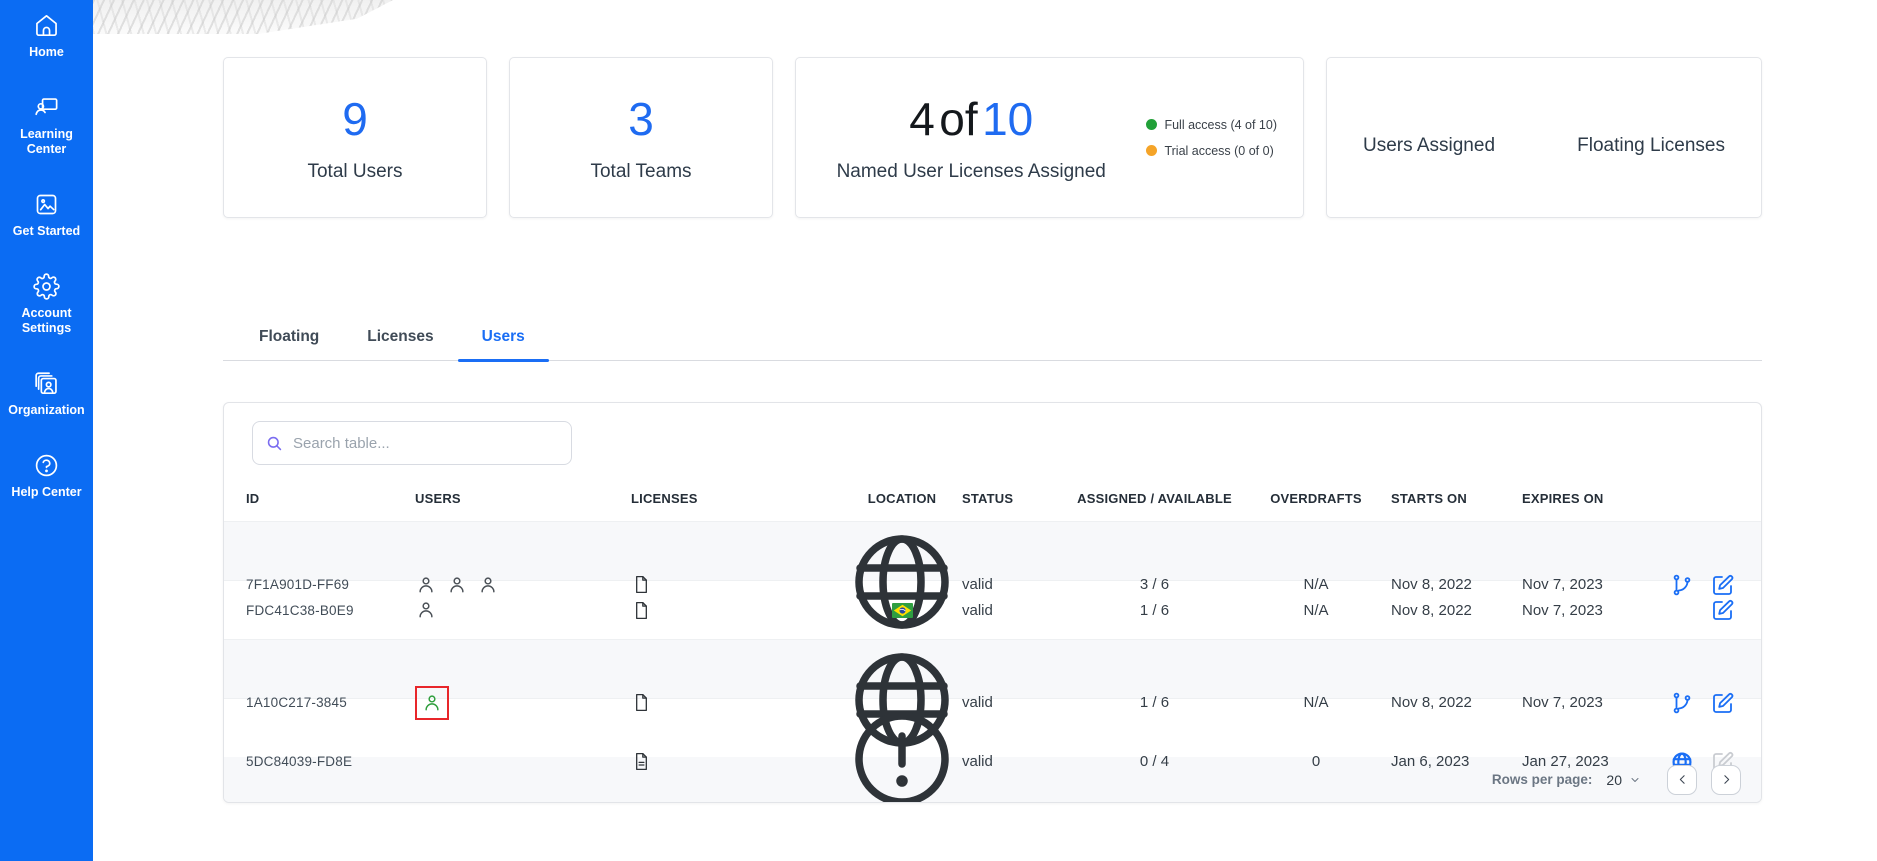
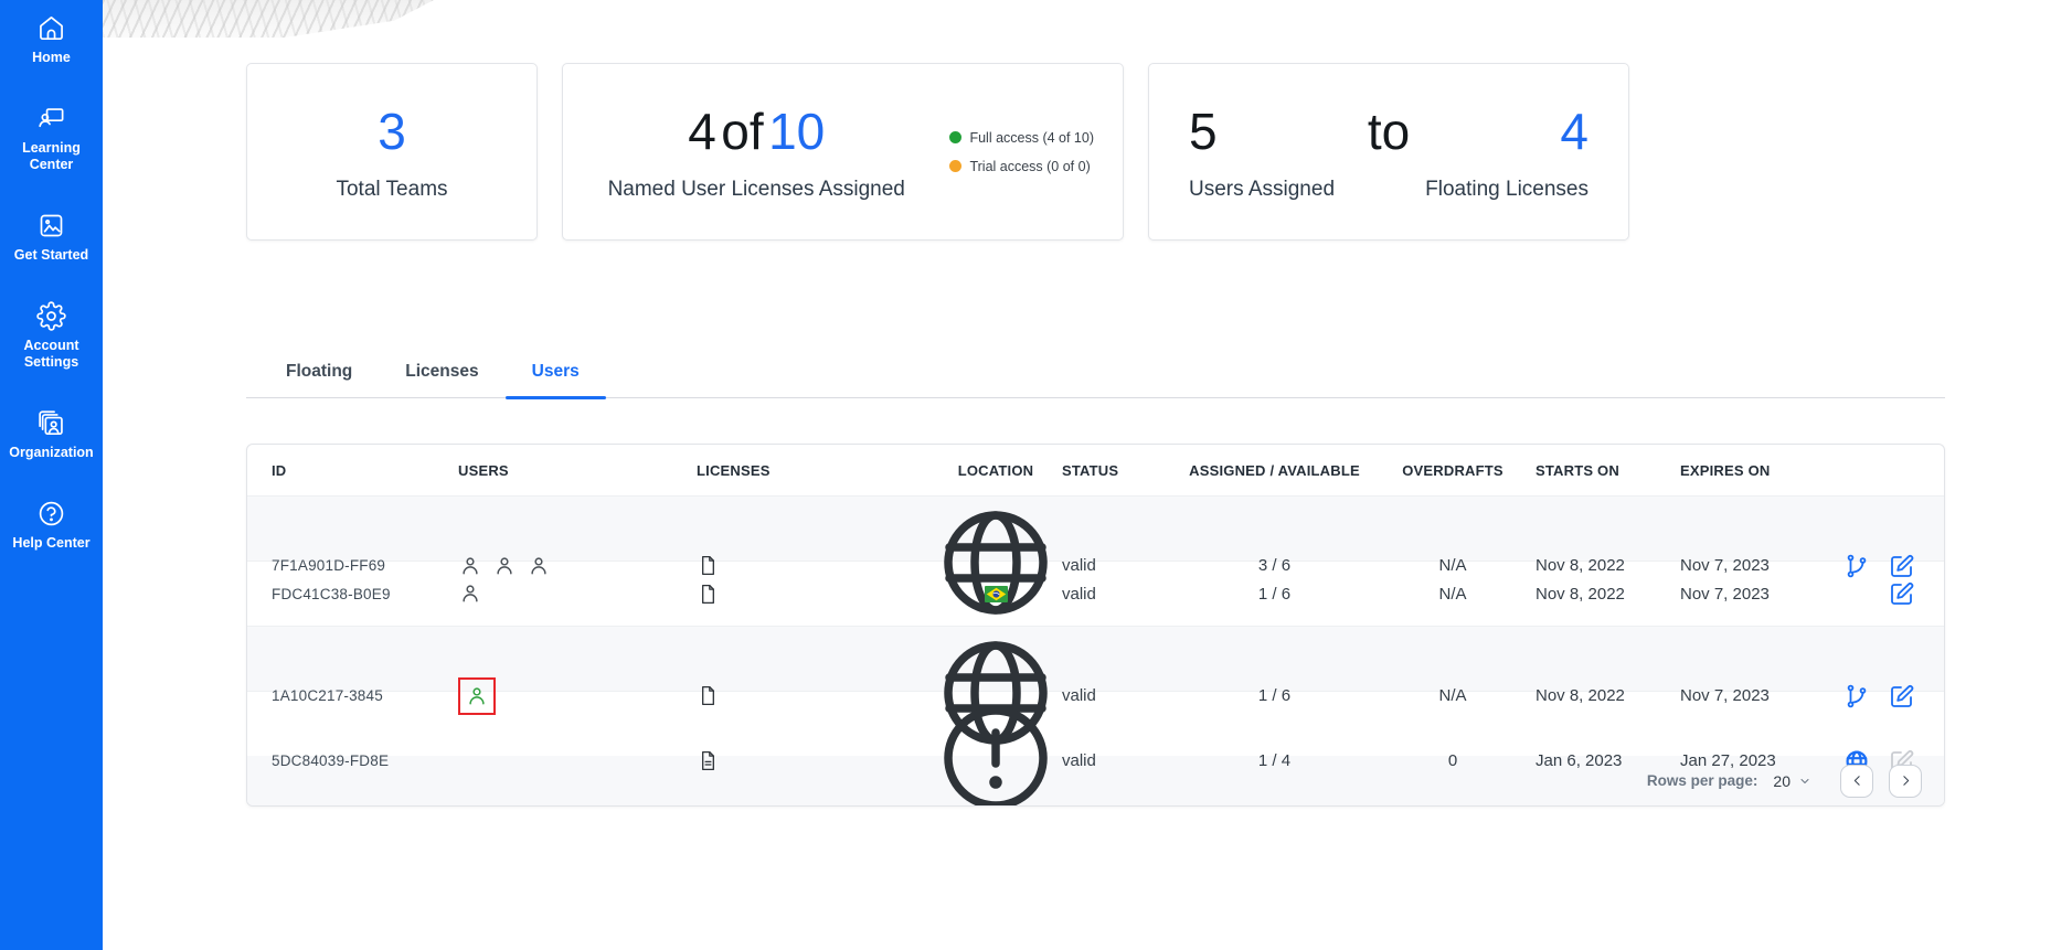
  Home
  Learning Center
  Get Started
  Account Settings
  Organization
  Help Center
- 9
- Total Users
  3
  Total Teams
  4 of 10
  Named User Licenses Assigned
  Full access (4 of 10)
  Trial access (0 of 0)
+ 5
+ to
+ 4
  Users Assigned
  Floating Licenses
  Floating
  Licenses
  Users
- Search table...
  ID
  USERS
  LICENSES
  LOCATION
  STATUS
  ASSIGNED / AVAILABLE
  OVERDRAFTS
  STARTS ON
  EXPIRES ON
  7F1A901D-FF69
  valid
  3 / 6
  N/A
  Nov 8, 2022
  Nov 7, 2023
  FDC41C38-B0E9
  valid
  1 / 6
  N/A
  Nov 8, 2022
  Nov 7, 2023
  1A10C217-3845
  valid
  1 / 6
  N/A
  Nov 8, 2022
  Nov 7, 2023
  5DC84039-FD8E
  valid
- 0 / 4
+ 1 / 4
  0
  Jan 6, 2023
  Jan 27, 2023
  Rows per page:
  20
